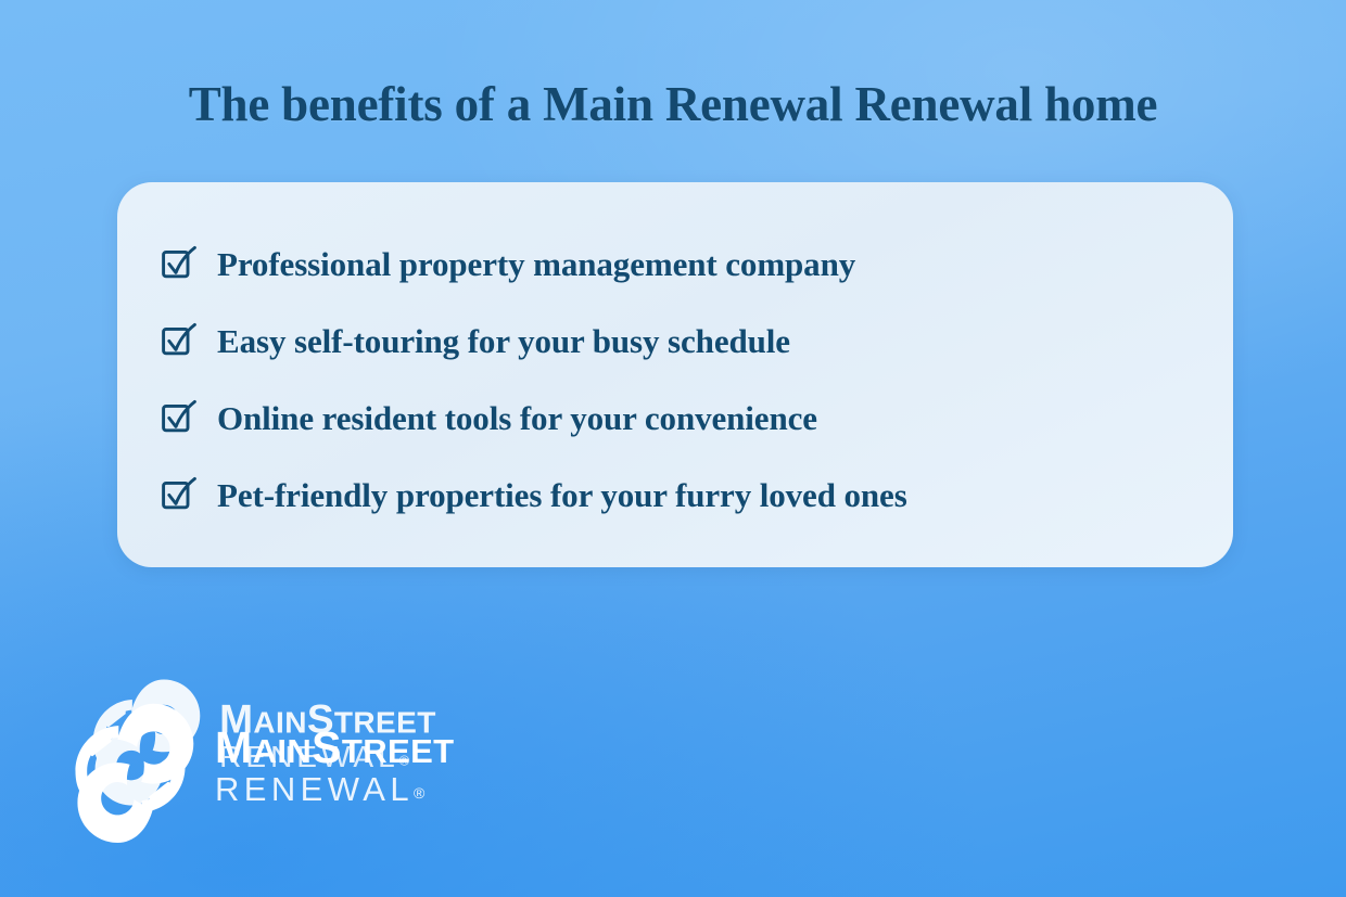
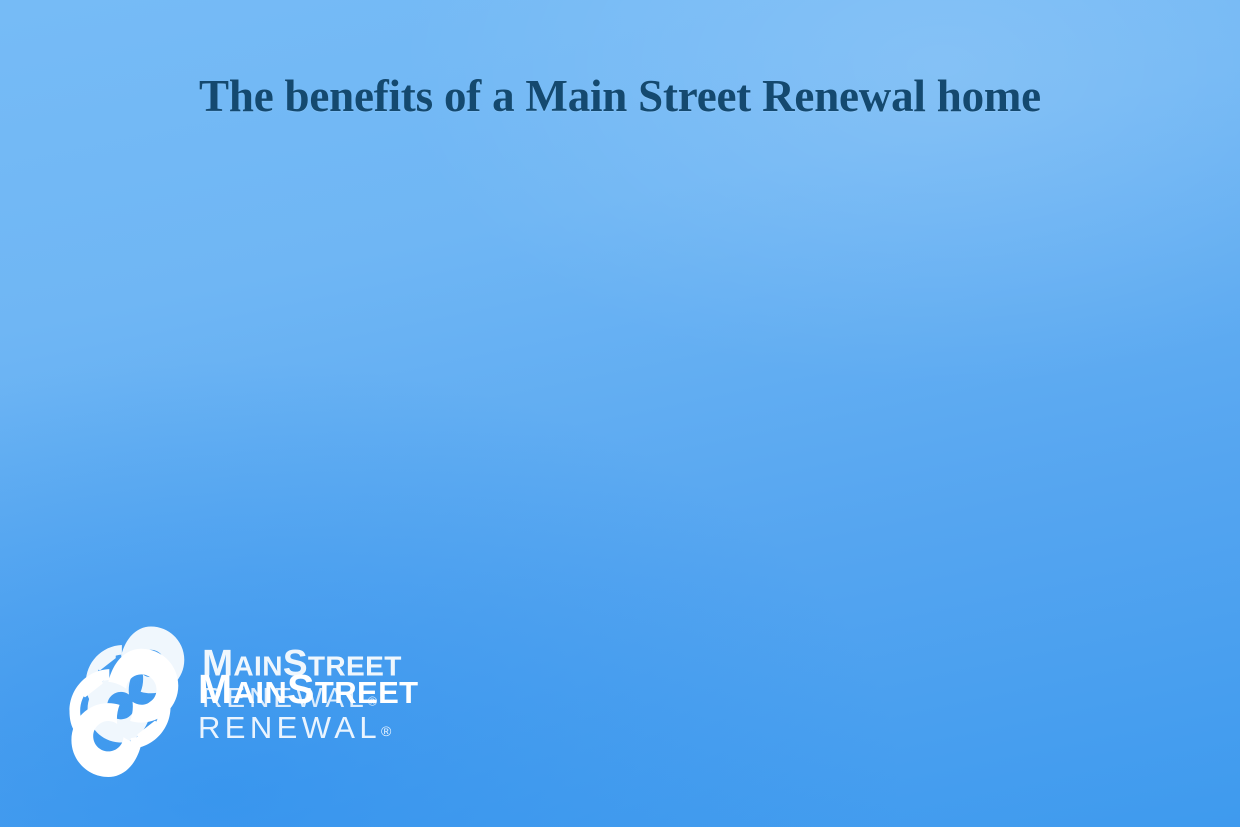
- The benefits of a Main Renewal Renewal home
+ The benefits of a Main Street Renewal home
- Professional property management company
- Easy self-touring for your busy schedule
- Online resident tools for your convenience
- Pet-friendly properties for your furry loved ones
  MAINSTREET
  RENEWAL®
  MAINSTREET
  RENEWAL®
